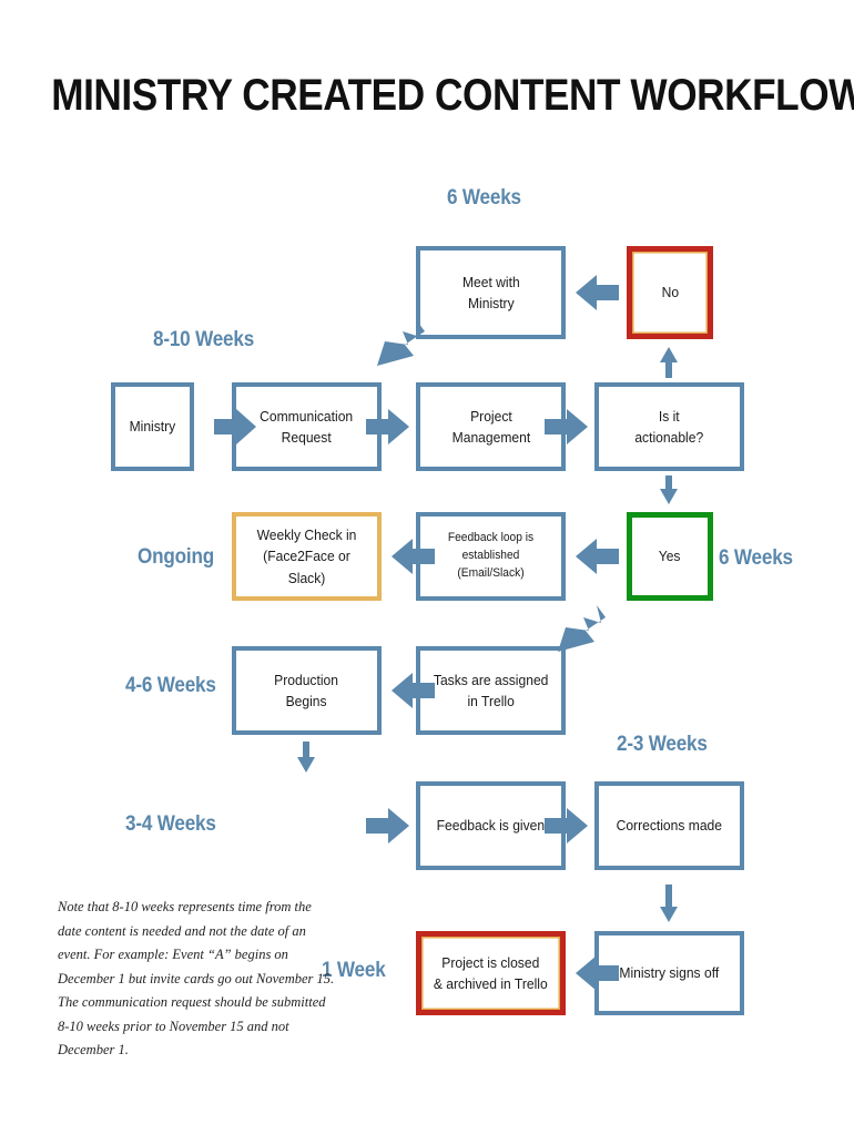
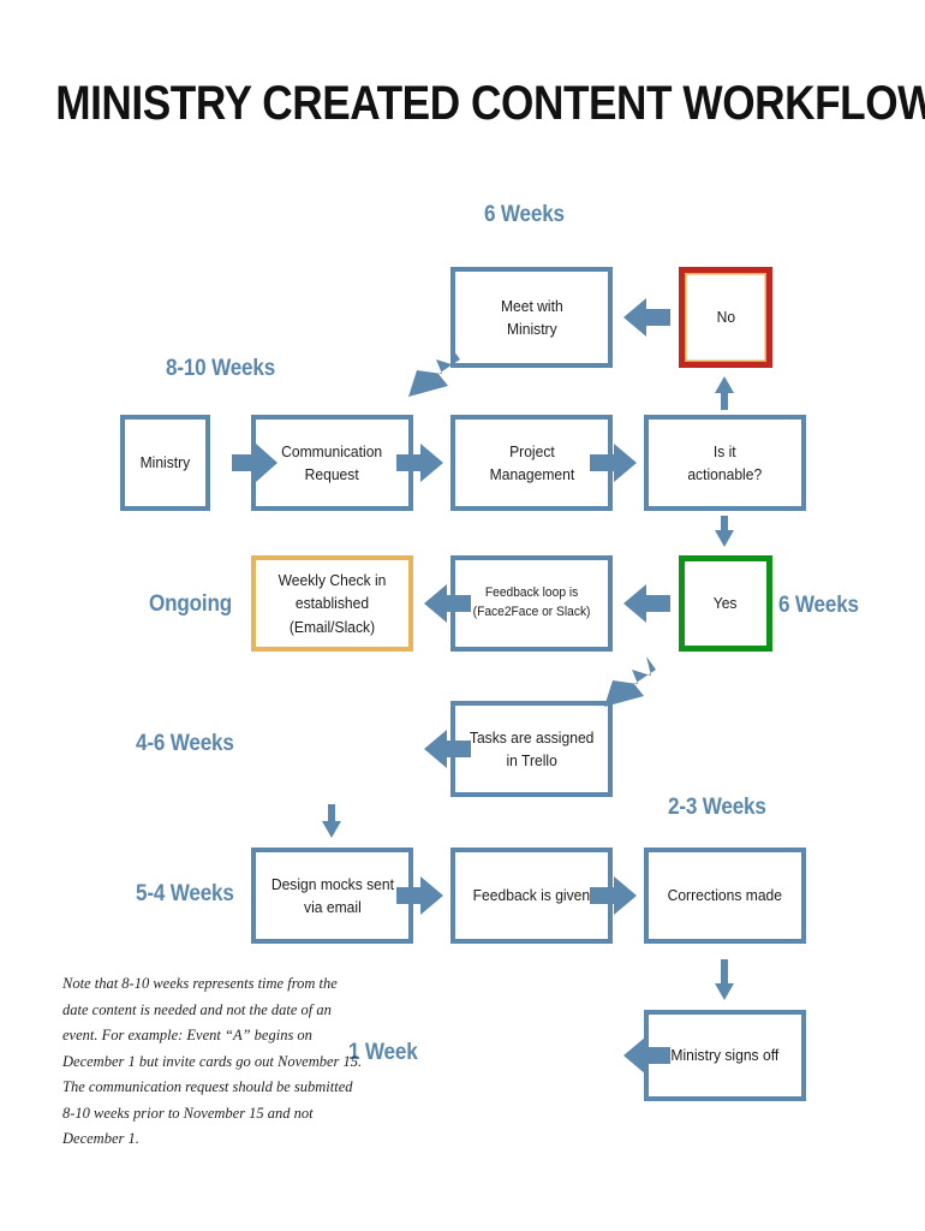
  MINISTRY CREATED CONTENT WORKFL
  6 Weeks
  8-10 Weeks
  Ongoing
  6 Weeks
  4-6 Weeks
  2-3 Weeks
- 3-4 Weeks
+ 5-4 Weeks
  1 Week
  Meet with
  Ministry
  No
  Ministry
  Communication
  Request
  Project
  Management
  Is it
  actionable?
  Weekly Check in
- (Face2Face or Slack)
+ established (Email/Slack)
  Feedback loop is
- established (Email/Slack)
+ (Face2Face or Slack)
  Yes
- Production
- Begins
  Tasks are assigned
  in Trello
+ Design mocks sent
+ via email
  Feedback is given
  Corrections made
- Project is closed
- & archived in Trello
  Ministry signs off
  Note that 8-10 weeks represents time from the date content is needed and not the date of an event. For example: Event “A” begins on December 1 but invite cards go out November 15. The communication request should be submitted 8-10 weeks prior to November 15 and not December 1.
